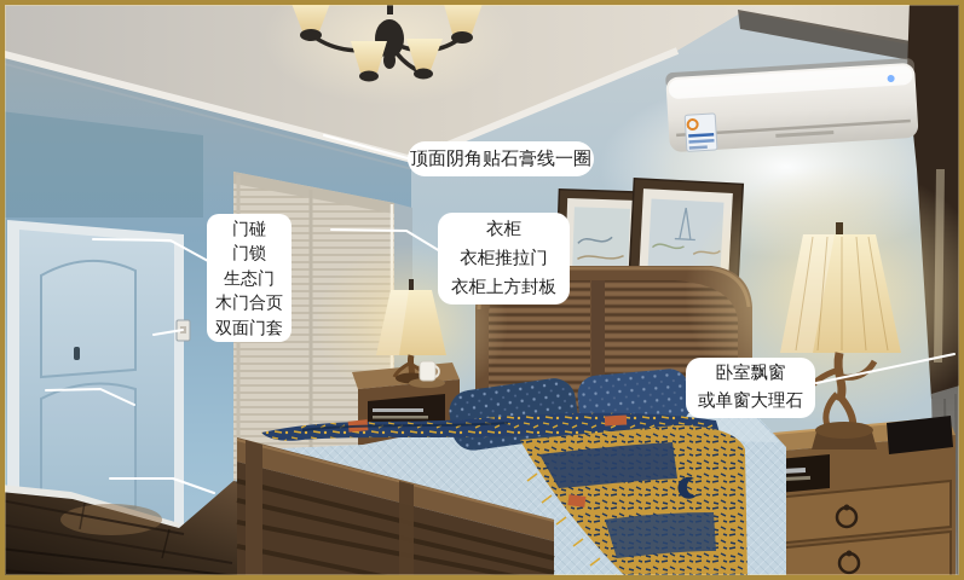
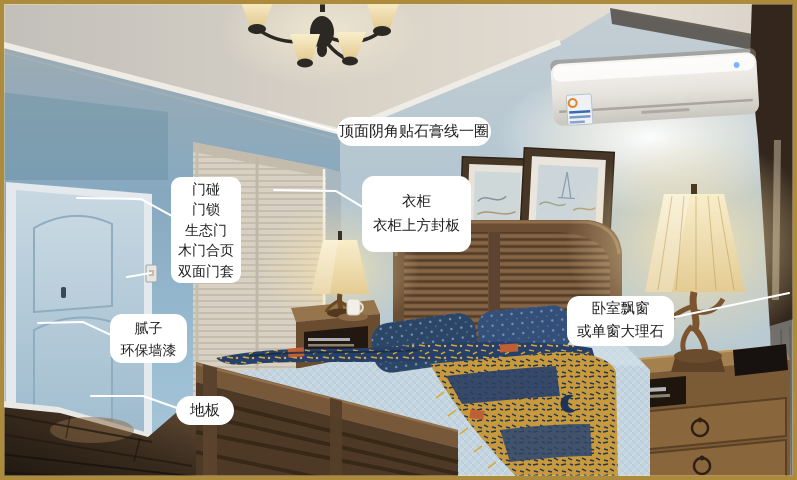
  顶面阴角贴石膏线一圈
  门碰
  门锁
  生态门
  木门合页
  双面门套
+ 腻子
+ 环保墙漆
+ 地板
  衣柜
- 衣柜推拉门
  衣柜上方封板
  卧室飘窗
  或单窗大理石
